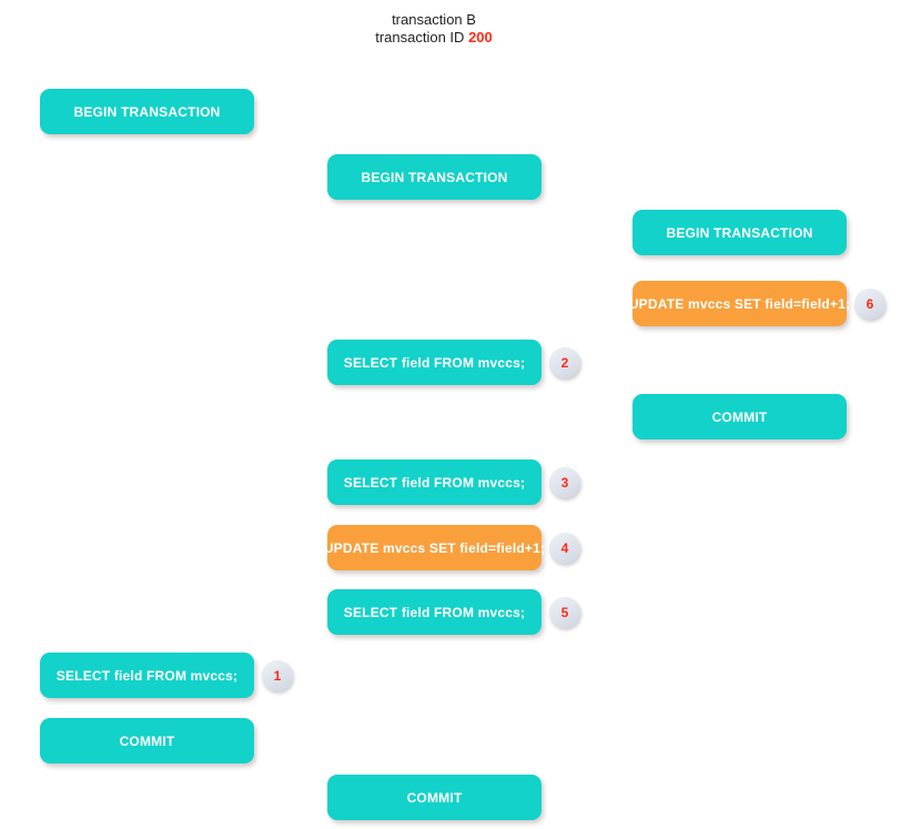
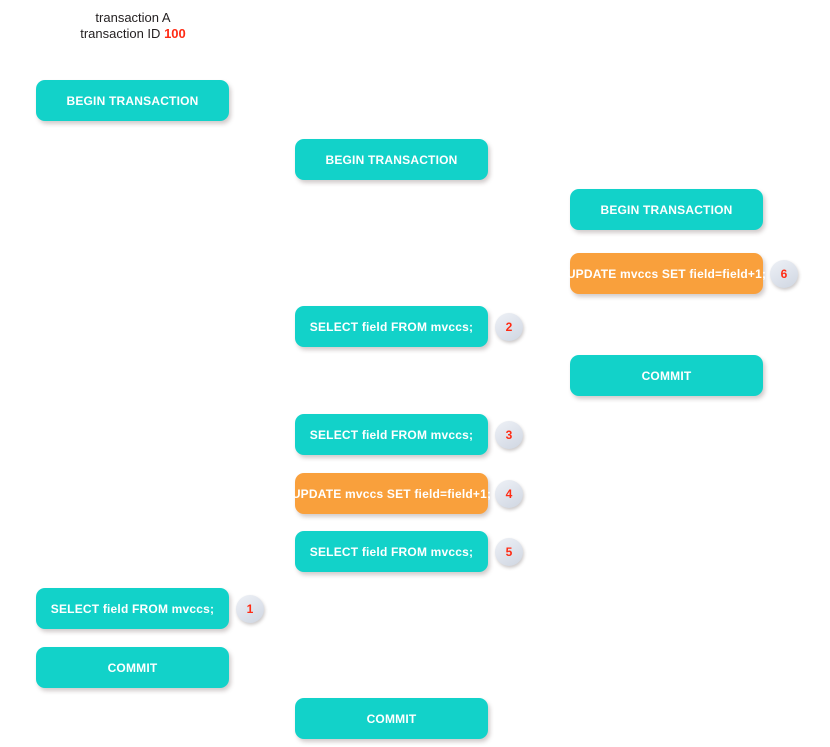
+ transaction A
+ transaction ID 100
  BEGIN TRANSACTION
  SELECT field FROM mvccs;
  1
  COMMIT
- transaction B
- transaction ID 200
  BEGIN TRANSACTION
  SELECT field FROM mvccs;
  2
  SELECT field FROM mvccs;
  3
  UPDATE mvccs SET field=field+1;
  4
  SELECT field FROM mvccs;
  5
  COMMIT
  BEGIN TRANSACTION
  UPDATE mvccs SET field=field+1;
  6
  COMMIT
